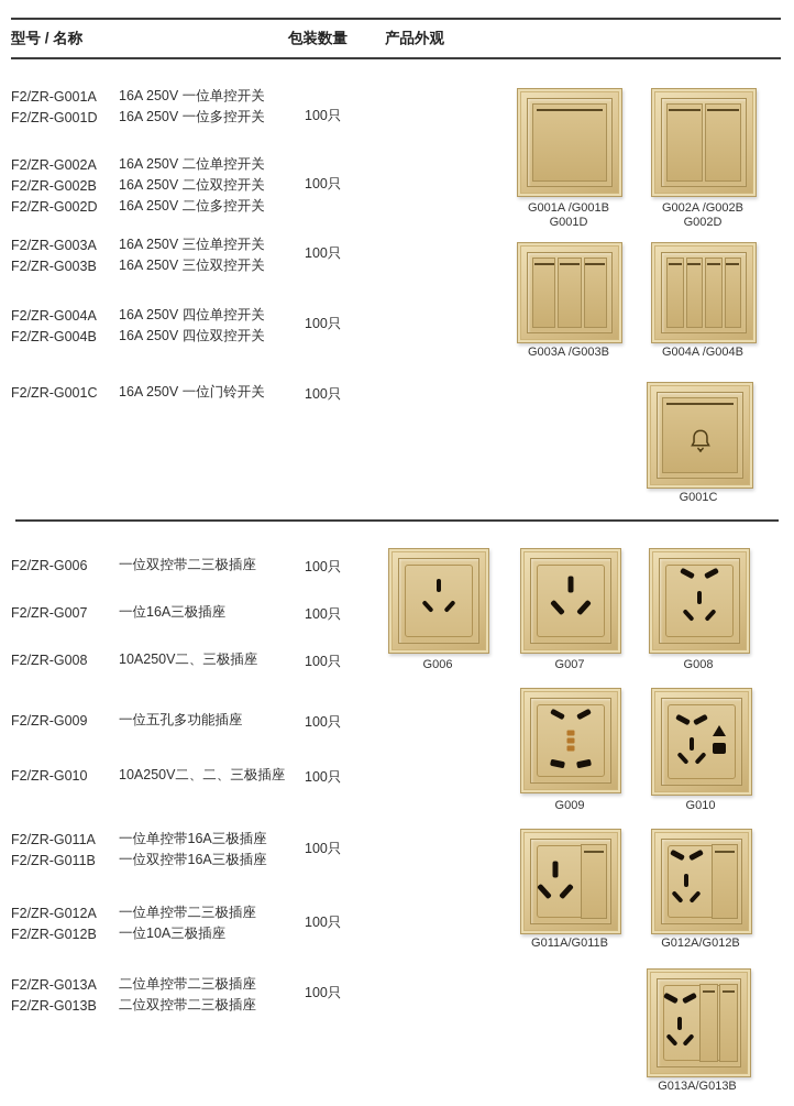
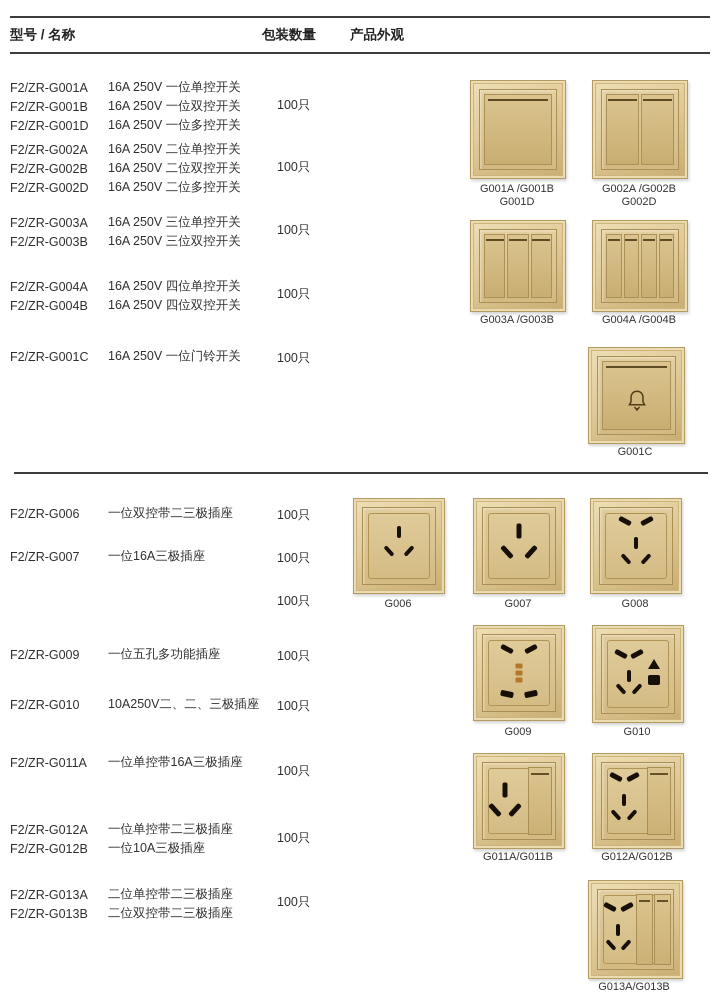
  型号 / 名称
  包装数量
  产品外观
  F2/ZR-G001A
  16A 250V 一位单控开关
+ F2/ZR-G001B
+ 16A 250V 一位双控开关
  F2/ZR-G001D
  16A 250V 一位多控开关
  100只
  F2/ZR-G002A
  16A 250V 二位单控开关
  F2/ZR-G002B
  16A 250V 二位双控开关
  F2/ZR-G002D
  16A 250V 二位多控开关
  100只
  F2/ZR-G003A
  16A 250V 三位单控开关
  F2/ZR-G003B
  16A 250V 三位双控开关
  100只
  F2/ZR-G004A
  16A 250V 四位单控开关
  F2/ZR-G004B
  16A 250V 四位双控开关
  100只
  F2/ZR-G001C
  16A 250V 一位门铃开关
  100只
  G001A /G001B
  G001D
  G002A /G002B
  G002D
  G003A /G003B
  G004A /G004B
  G001C
  F2/ZR-G006
  一位双控带二三极插座
  100只
  F2/ZR-G007
  一位16A三极插座
  100只
- F2/ZR-G008
- 10A250V二、三极插座
  100只
  F2/ZR-G009
  一位五孔多功能插座
  100只
  F2/ZR-G010
  10A250V二、二、三极插座
  100只
  F2/ZR-G011A
  一位单控带16A三极插座
- F2/ZR-G011B
- 一位双控带16A三极插座
  100只
  F2/ZR-G012A
  一位单控带二三极插座
  F2/ZR-G012B
  一位10A三极插座
  100只
  F2/ZR-G013A
  二位单控带二三极插座
  F2/ZR-G013B
  二位双控带二三极插座
  100只
  G006
  G007
  G008
  G009
  G010
  G011A/G011B
  G012A/G012B
  G013A/G013B
